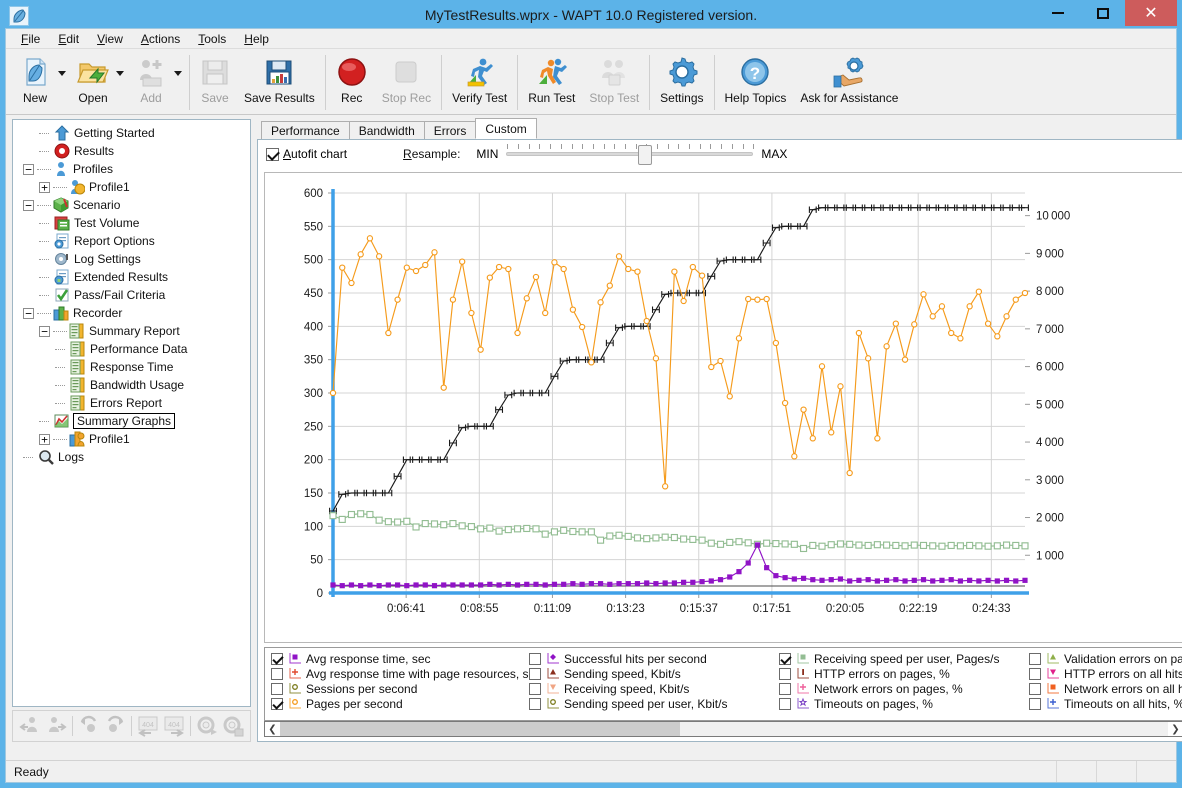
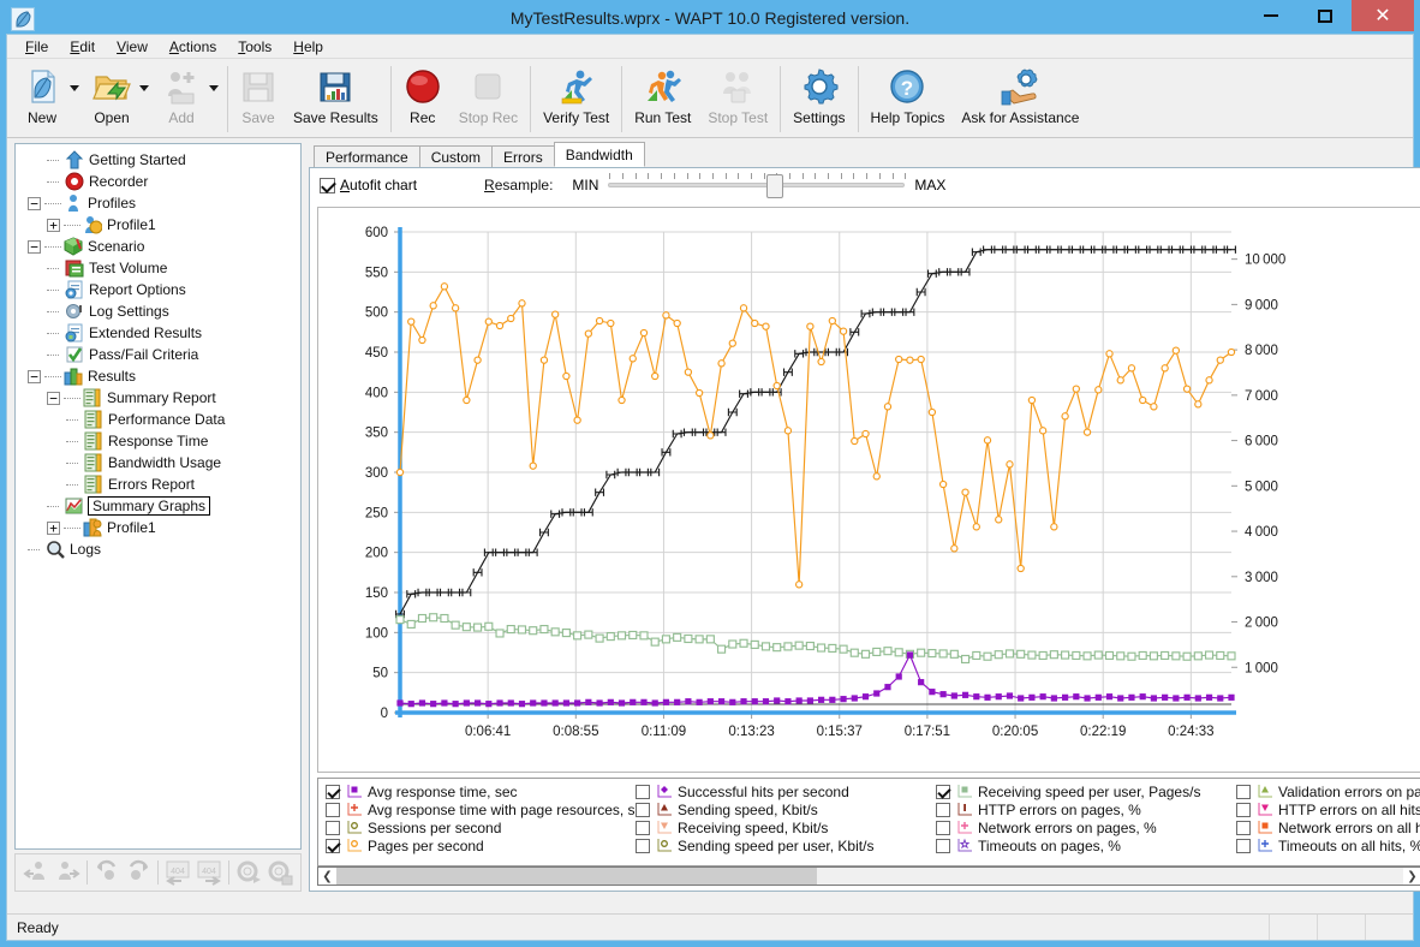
  MyTestResults.wprx - WAPT 10.0 Registered version.
  ✕
  File
  Edit
  View
  Actions
  Tools
  Help
  New
  Open
  Add
  Save
  Save Results
  Rec
  Stop Rec
  Verify Test
  Run Test
  Stop Test
  Settings
  ?
  Help Topics
  Ask for Assistance
  Getting Started
- Results
+ Recorder
  −
  Profiles
  +
  Profile1
  −
  Scenario
  Test Volume
  Report Options
  Log Settings
  Extended Results
  Pass/Fail Criteria
  −
- Recorder
+ Results
  −
  Summary Report
  Performance Data
  Response Time
  Bandwidth Usage
  Errors Report
  Summary Graphs
  +
  Profile1
  Logs
  Performance
- Bandwidth
+ Custom
  Errors
- Custom
+ Bandwidth
  Autofit chart
  Resample:
  MIN
  MAX
  0
  50
  100
  150
  200
  250
  300
  350
  400
  450
  500
  550
  600
  1 000
  2 000
  3 000
  4 000
  5 000
  6 000
  7 000
  8 000
  9 000
  10 000
  0:06:41
  0:08:55
  0:11:09
  0:13:23
  0:15:37
  0:17:51
  0:20:05
  0:22:19
  0:24:33
  Avg response time, sec
  Avg response time with page resources, s
  Sessions per second
  Pages per second
  Successful hits per second
  Sending speed, Kbit/s
  Receiving speed, Kbit/s
  Sending speed per user, Kbit/s
  Receiving speed per user, Pages/s
  HTTP errors on pages, %
  Network errors on pages, %
  Timeouts on pages, %
  Validation errors on pa
  HTTP errors on all hits
  Network errors on all h
  Timeouts on all hits, %
  ❮
  ❯
  Ready
